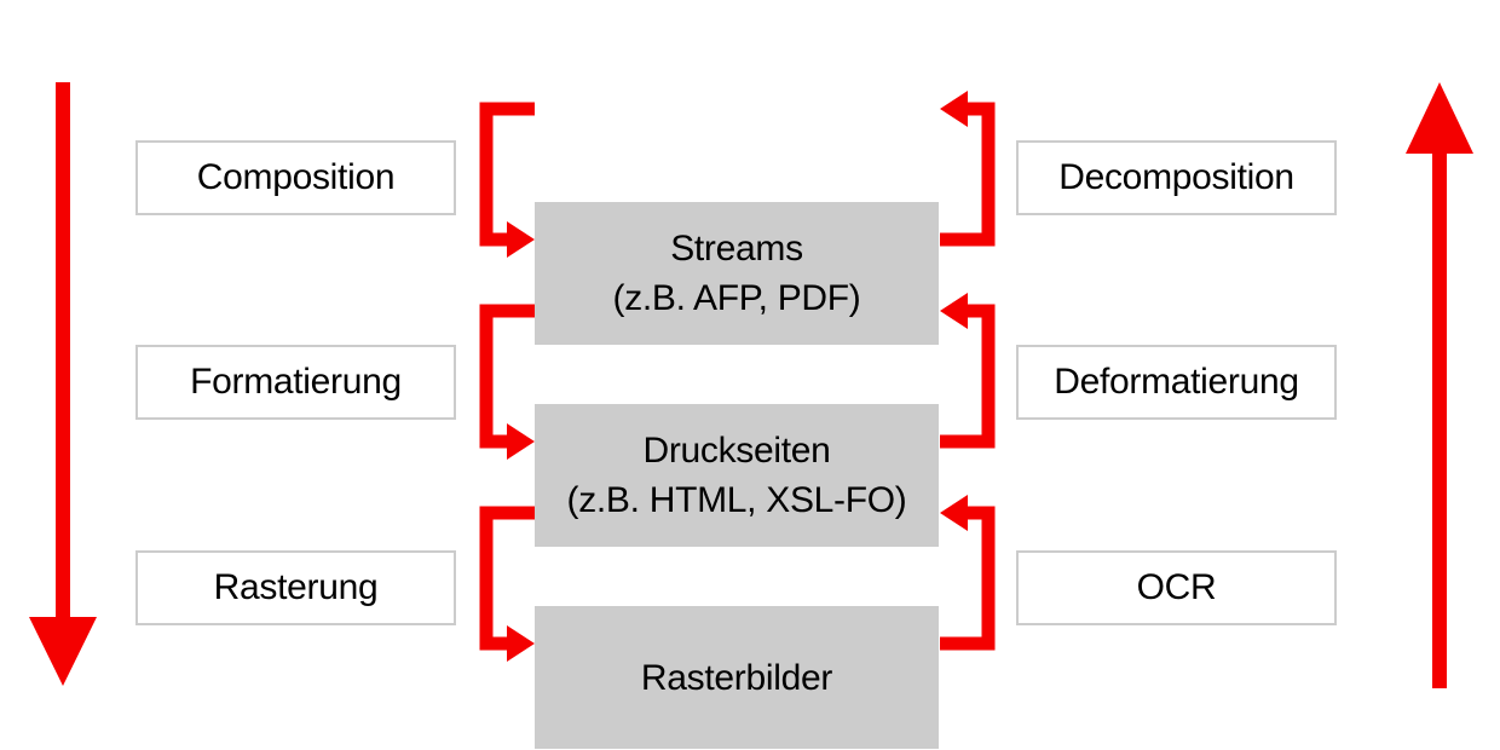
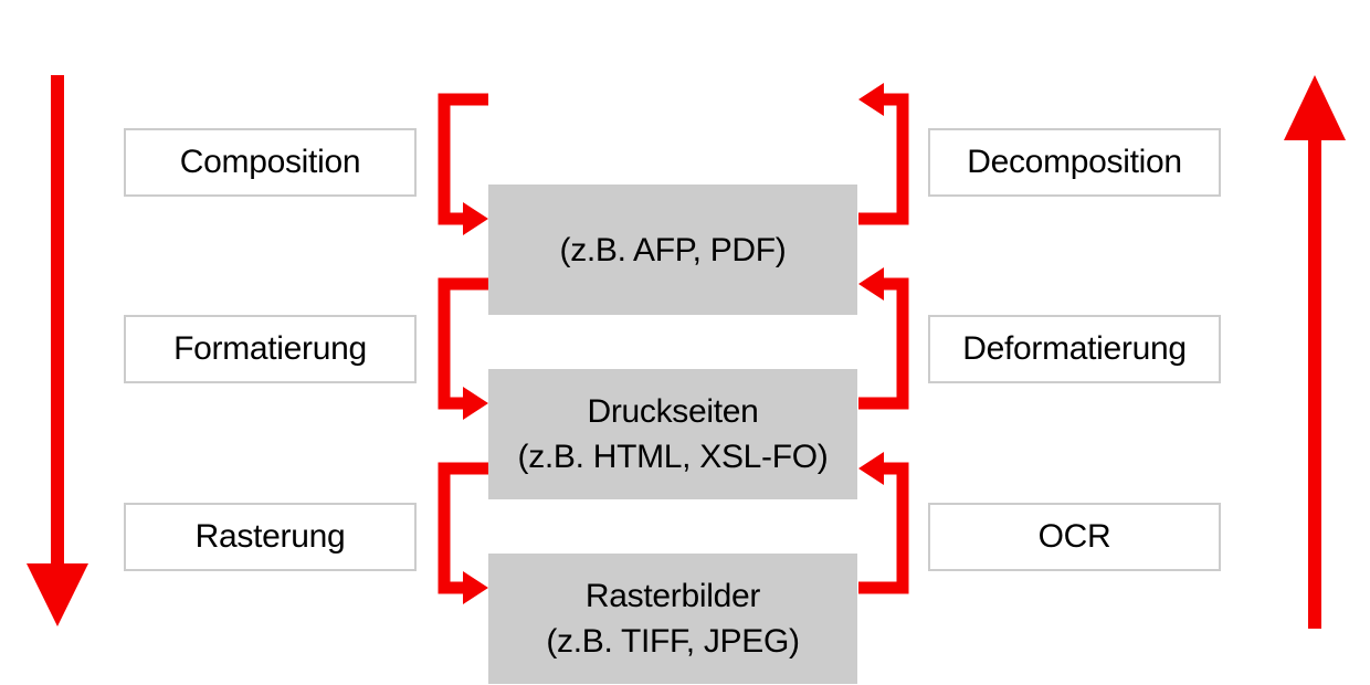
- Streams
  (z.B. AFP, PDF)
  Druckseiten
  (z.B. HTML, XSL-FO)
  Rasterbilder
+ (z.B. TIFF, JPEG)
  Composition
  Formatierung
  Rasterung
  Decomposition
  Deformatierung
  OCR
